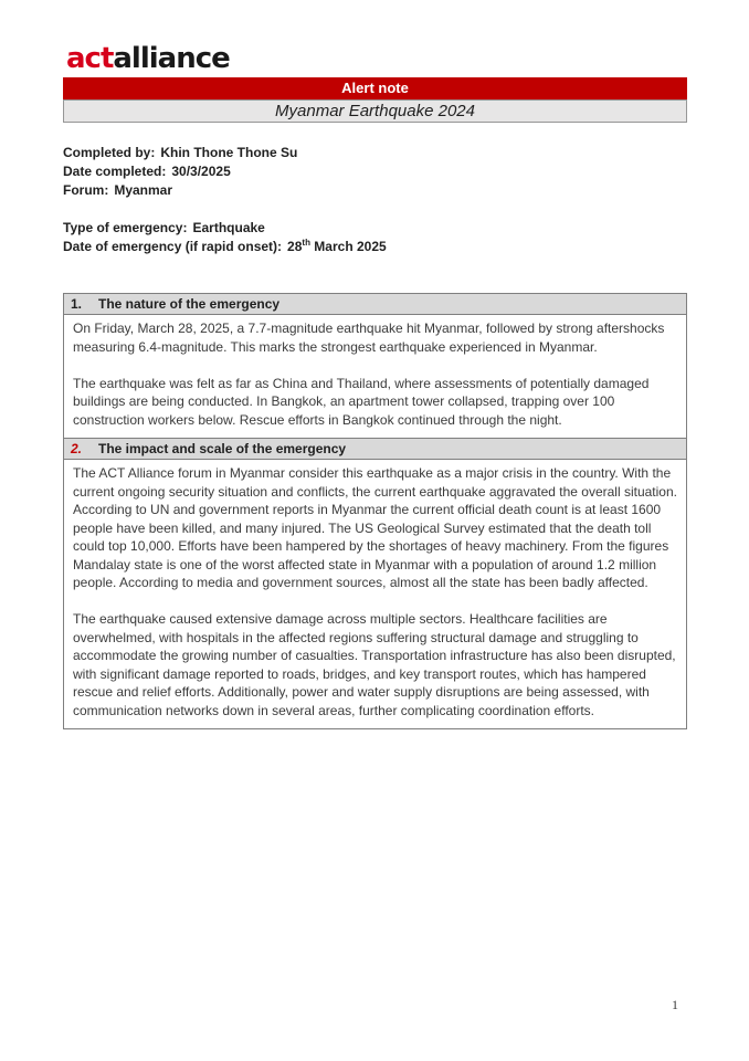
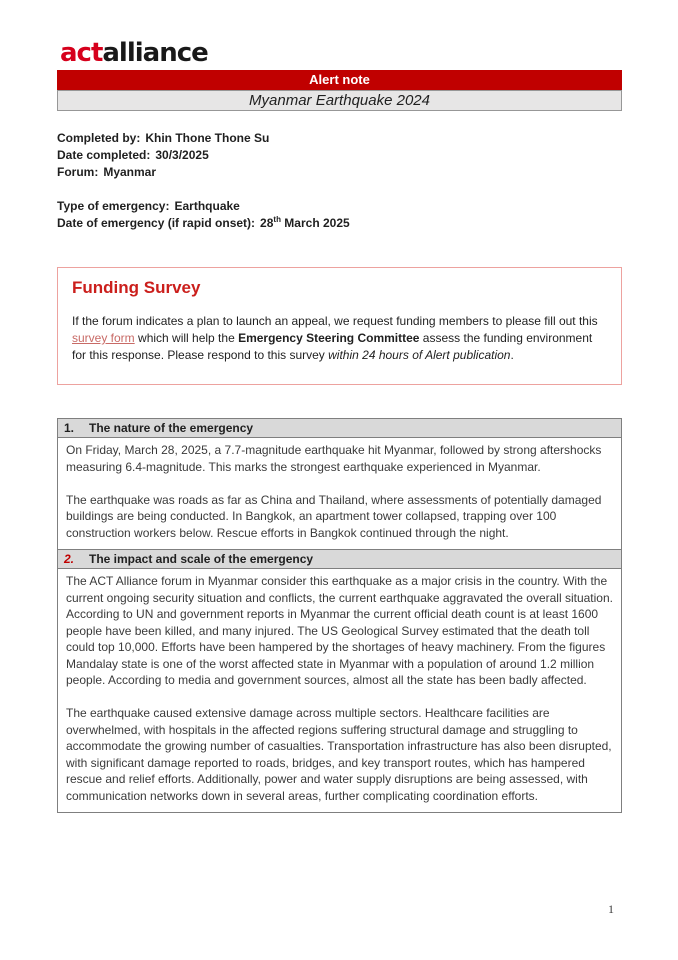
  actalliance
  Alert note
  Myanmar Earthquake 2024
  Completed by: Khin Thone Thone Su
  Date completed: 30/3/2025
  Forum: Myanmar
  Type of emergency: Earthquake
  Date of emergency (if rapid onset): 28th March 2025
+ Funding Survey
+ If the forum indicates a plan to launch an appeal, we request funding members to please fill out this survey form which will help the Emergency Steering Committee assess the funding environment for this response. Please respond to this survey within 24 hours of Alert publication.
  1. The nature of the emergency
  On Friday, March 28, 2025, a 7.7-magnitude earthquake hit Myanmar, followed by strong aftershocks measuring 6.4-magnitude. This marks the strongest earthquake experienced in Myanmar.
- The earthquake was felt as far as China and Thailand, where assessments of potentially damaged buildings are being conducted. In Bangkok, an apartment tower collapsed, trapping over 100 construction workers below. Rescue efforts in Bangkok continued through the night.
+ The earthquake was roads as far as China and Thailand, where assessments of potentially damaged buildings are being conducted. In Bangkok, an apartment tower collapsed, trapping over 100 construction workers below. Rescue efforts in Bangkok continued through the night.
  2. The impact and scale of the emergency
  The ACT Alliance forum in Myanmar consider this earthquake as a major crisis in the country. With the current ongoing security situation and conflicts, the current earthquake aggravated the overall situation. According to UN and government reports in Myanmar the current official death count is at least 1600 people have been killed, and many injured. The US Geological Survey estimated that the death toll could top 10,000. Efforts have been hampered by the shortages of heavy machinery. From the figures Mandalay state is one of the worst affected state in Myanmar with a population of around 1.2 million people. According to media and government sources, almost all the state has been badly affected.
  The earthquake caused extensive damage across multiple sectors. Healthcare facilities are overwhelmed, with hospitals in the affected regions suffering structural damage and struggling to accommodate the growing number of casualties. Transportation infrastructure has also been disrupted, with significant damage reported to roads, bridges, and key transport routes, which has hampered rescue and relief efforts. Additionally, power and water supply disruptions are being assessed, with communication networks down in several areas, further complicating coordination efforts.
  1
